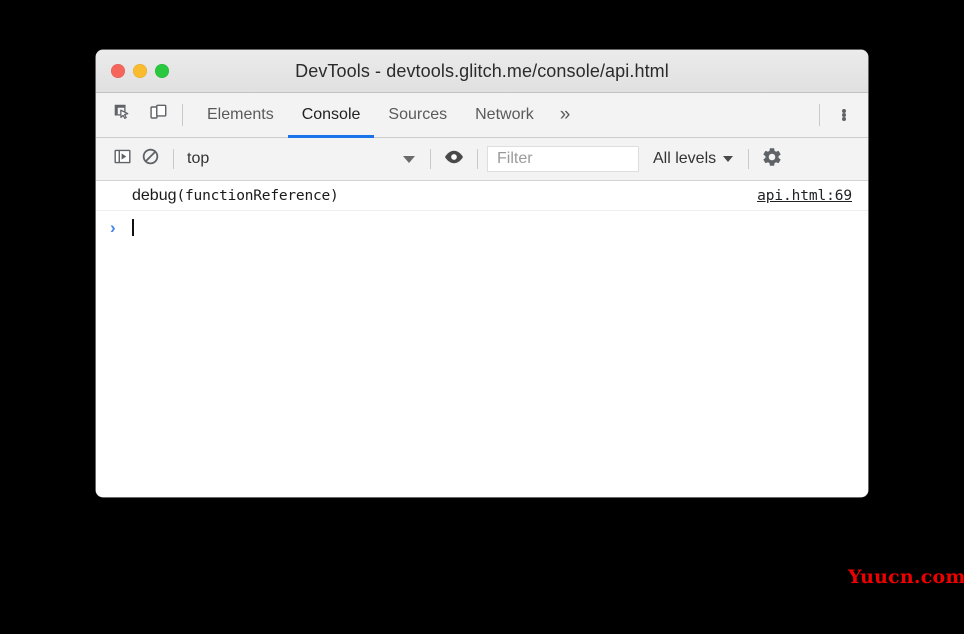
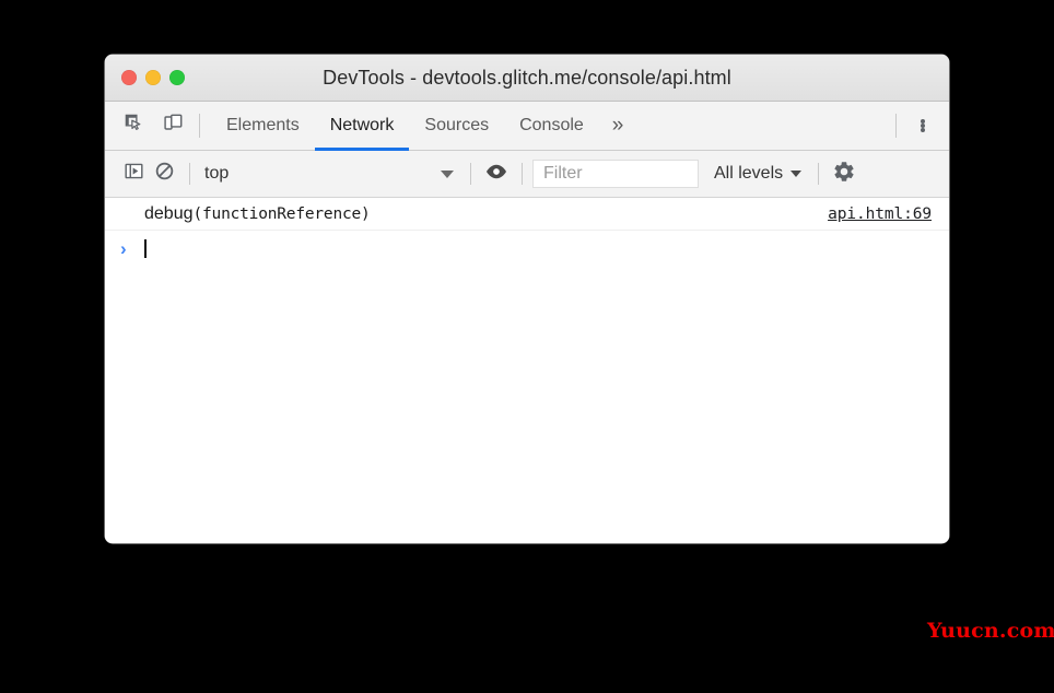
  DevTools - devtools.glitch.me/console/api.html
  Elements
- Console
+ Network
  Sources
- Network
+ Console
  »
  top
  Filter
  All levels
  debug(functionReference)
  api.html:69
  ›
  Yuucn.com
